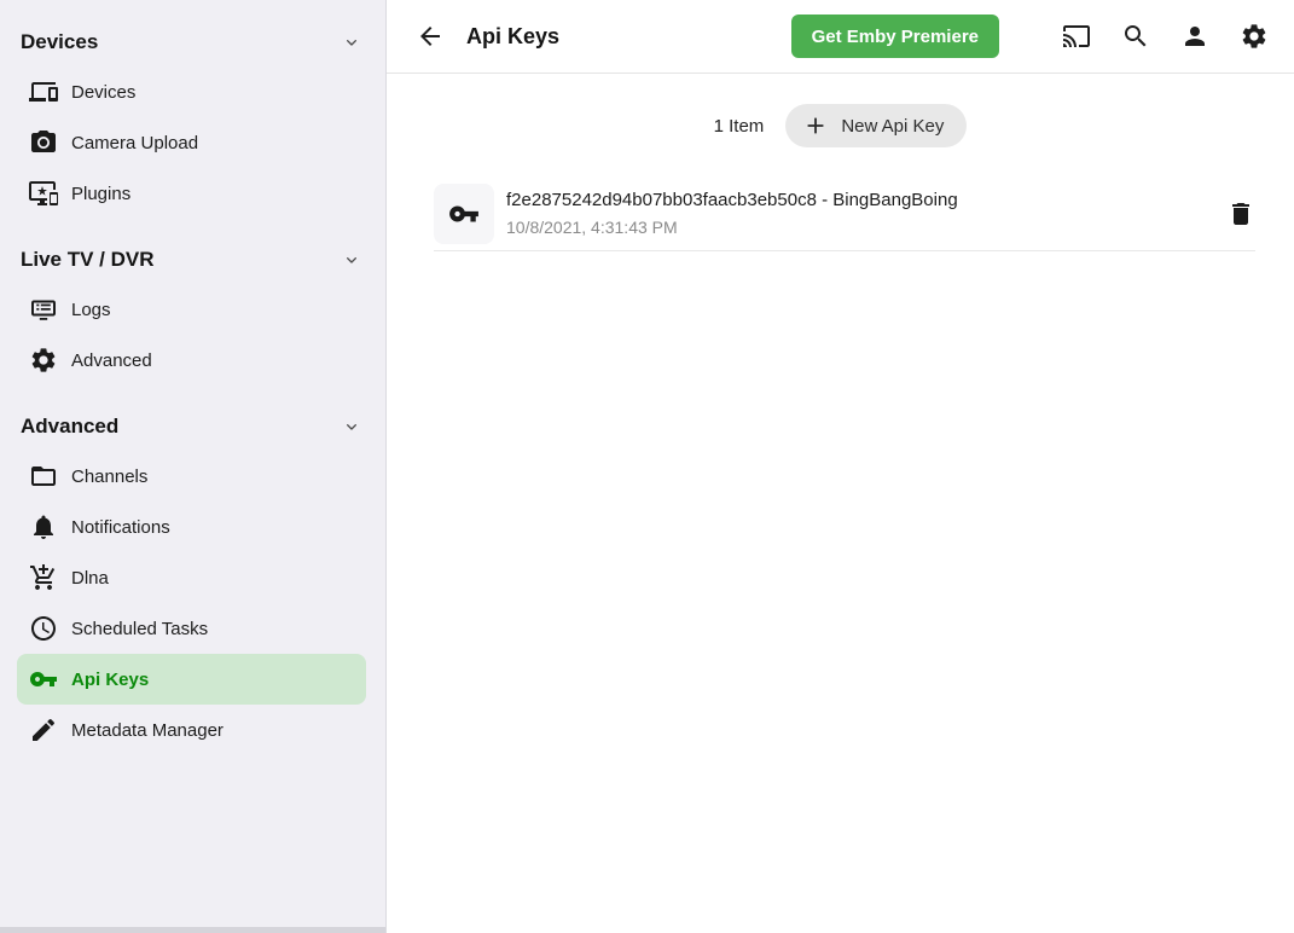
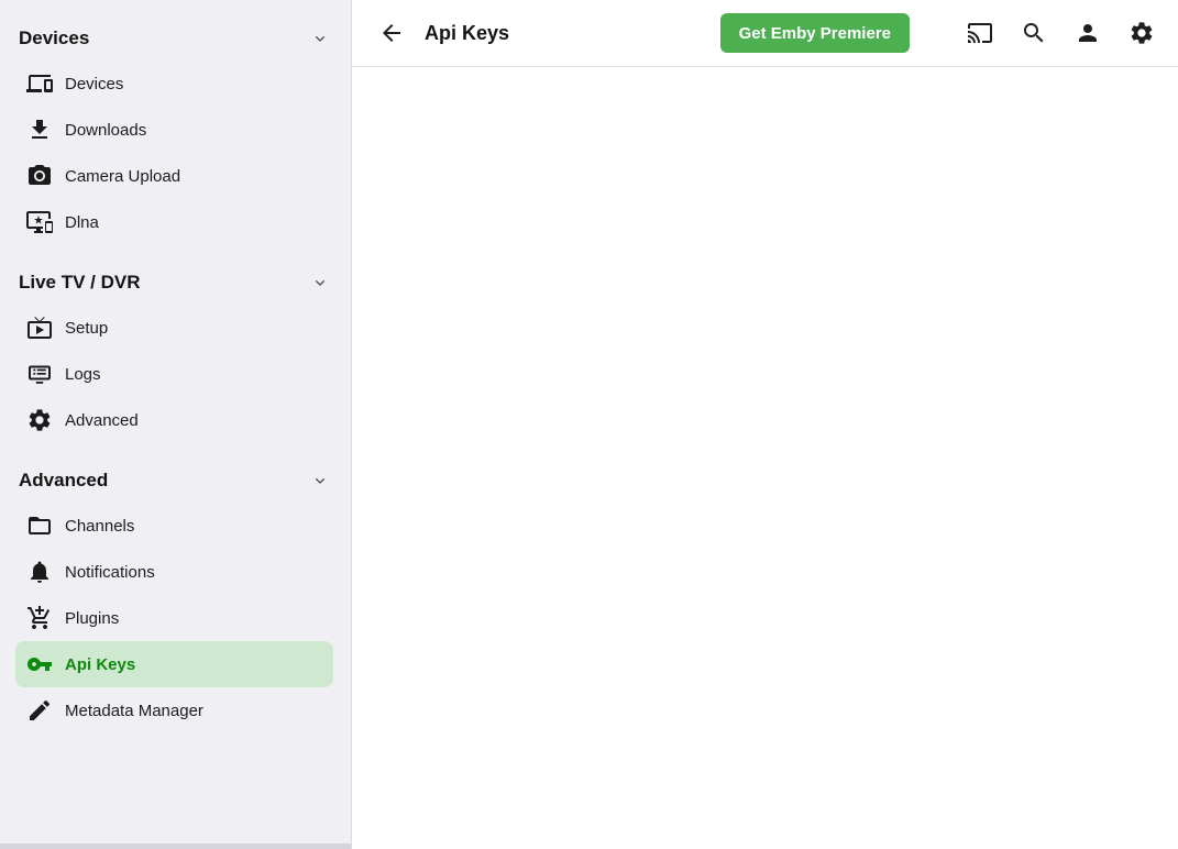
  Devices
  Devices
+ Downloads
  Camera Upload
- Plugins
+ Dlna
  Live TV / DVR
+ Setup
  Logs
  Advanced
  Advanced
  Channels
  Notifications
- Dlna
+ Plugins
- Scheduled Tasks
  Api Keys
  Metadata Manager
  Api Keys
  Get Emby Premiere
- 1 Item
- New Api Key
- f2e2875242d94b07bb03faacb3eb50c8 - BingBangBoing
- 10/8/2021, 4:31:43 PM
